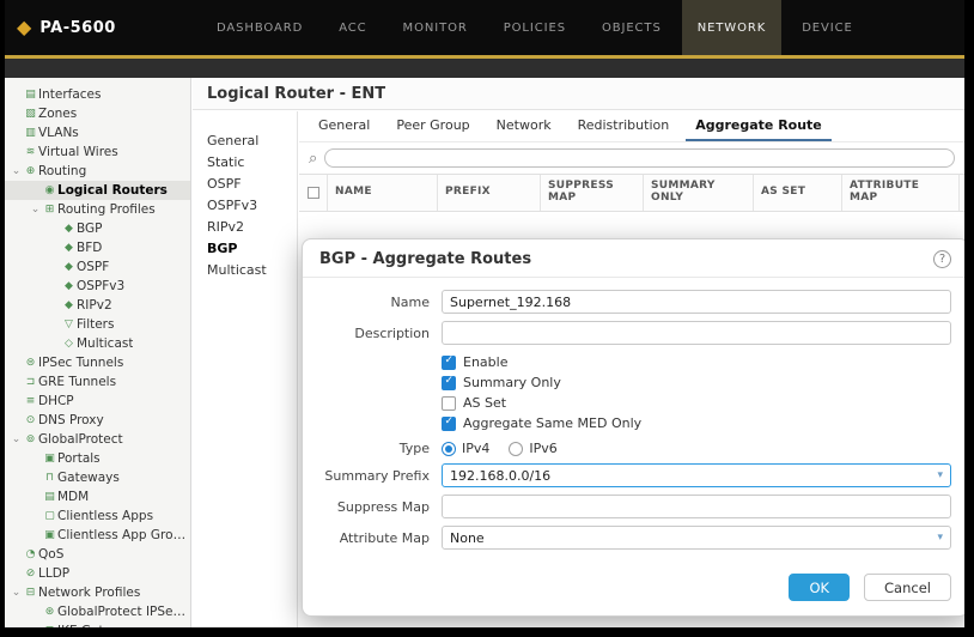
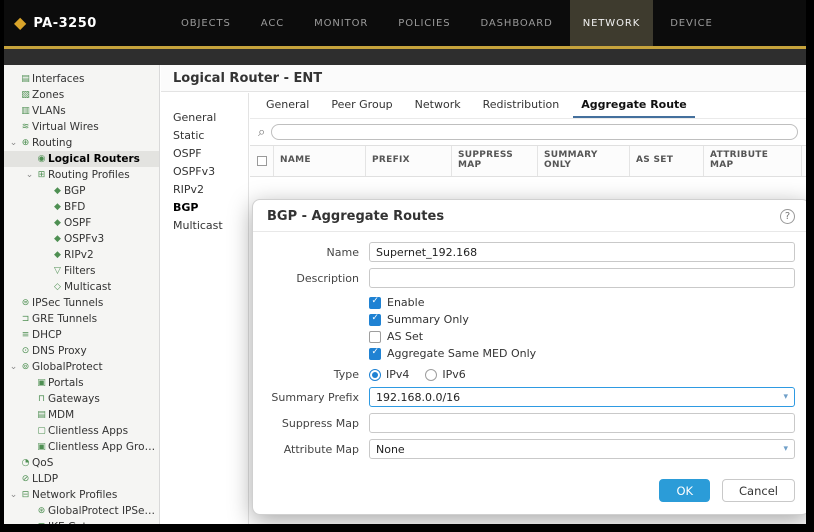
  ◆
- PA-5600
+ PA-3250
- DASHBOARD
+ OBJECTS
  ACC
  MONITOR
  POLICIES
- OBJECTS
+ DASHBOARD
  NETWORK
  DEVICE
  ▤
  Interfaces
  ▧
  Zones
  ▥
  VLANs
  ≋
  Virtual Wires
  ⌄
  ⊕
  Routing
  ◉
  Logical Routers
  ⌄
  ⊞
  Routing Profiles
  ◆
  BGP
  ◆
  BFD
  ◆
  OSPF
  ◆
  OSPFv3
  ◆
  RIPv2
  ▽
  Filters
  ◇
  Multicast
  ⊜
  IPSec Tunnels
  ⊐
  GRE Tunnels
  ≡
  DHCP
  ⊙
  DNS Proxy
  ⌄
  ⊚
  GlobalProtect
  ▣
  Portals
  ⊓
  Gateways
  ▤
  MDM
  ▢
  Clientless Apps
  ▣
  Clientless App Group
  ◔
  QoS
  ⊘
  LLDP
  ⌄
  ⊟
  Network Profiles
  ⊛
  GlobalProtect IPSec C
  Logical Router - ENT
  General
  Static
  OSPF
  OSPFv3
  RIPv2
  BGP
  Multicast
  General
  Peer Group
  Network
  Redistribution
  Aggregate Route
  ⌕
  NAME
  PREFIX
  SUPPRESS MAP
  SUMMARY ONLY
  AS SET
  ATTRIBUTE MAP
  BGP - Aggregate Routes
  ?
  Name
  Supernet_192.168
  Description
  Enable
  Summary Only
  AS Set
  Aggregate Same MED Only
  Type
  IPv4
  IPv6
  Summary Prefix
  192.168.0.0/16
  ▾
  Suppress Map
  Attribute Map
  None
  ▾
  OK
  Cancel
